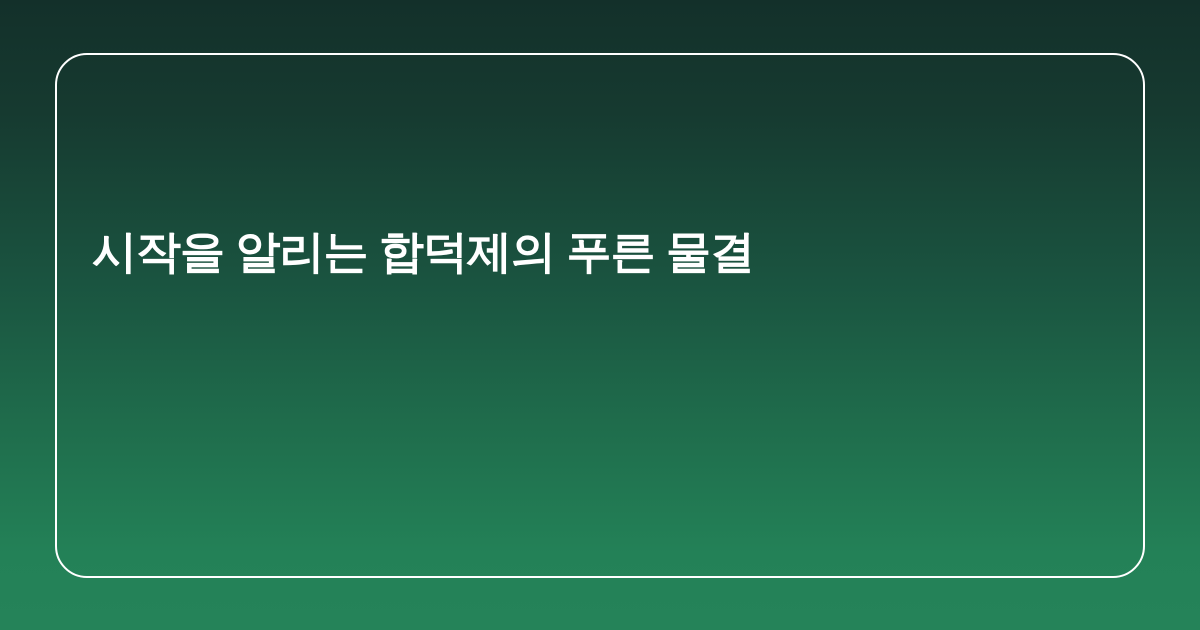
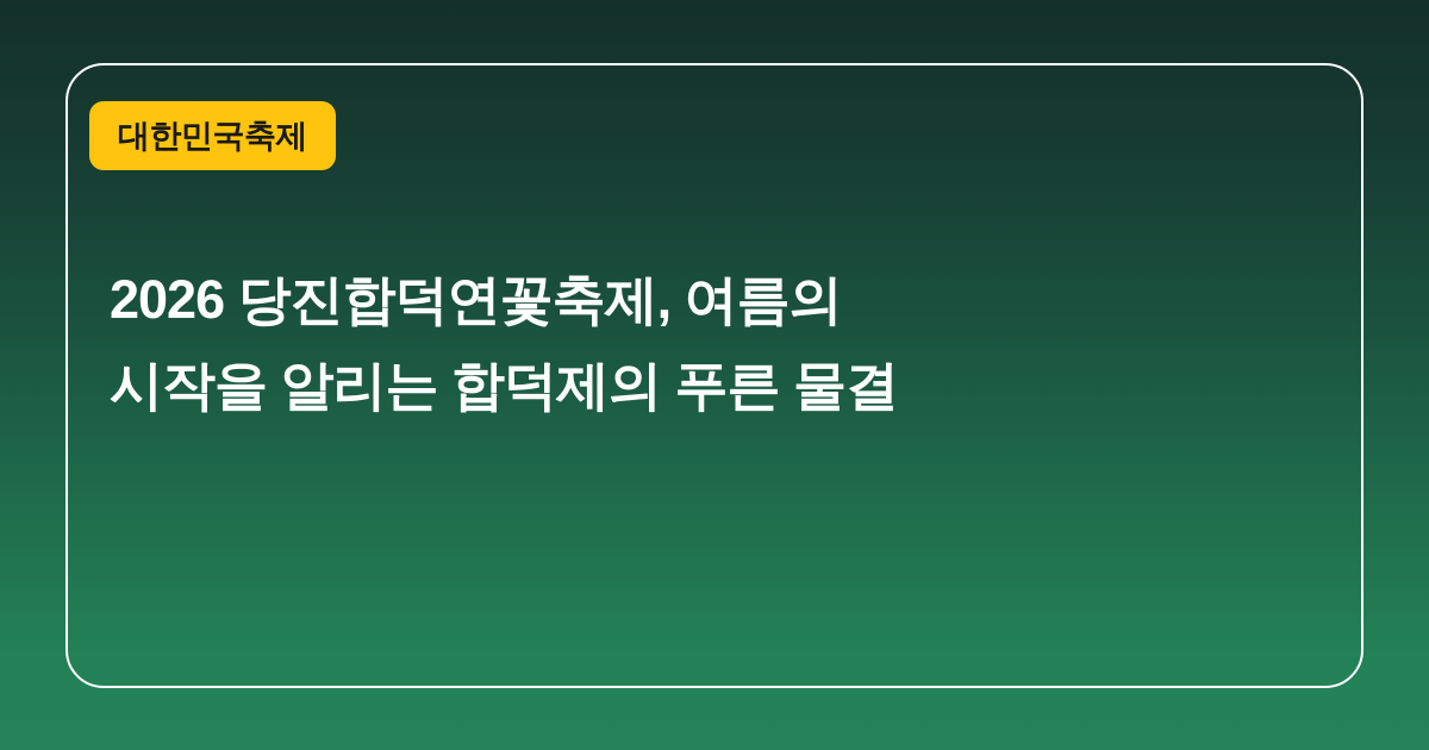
+ 대한민국축제
+ 2026 당진합덕연꽃축제, 여름의
  시작을 알리는 합덕제의 푸른 물결
